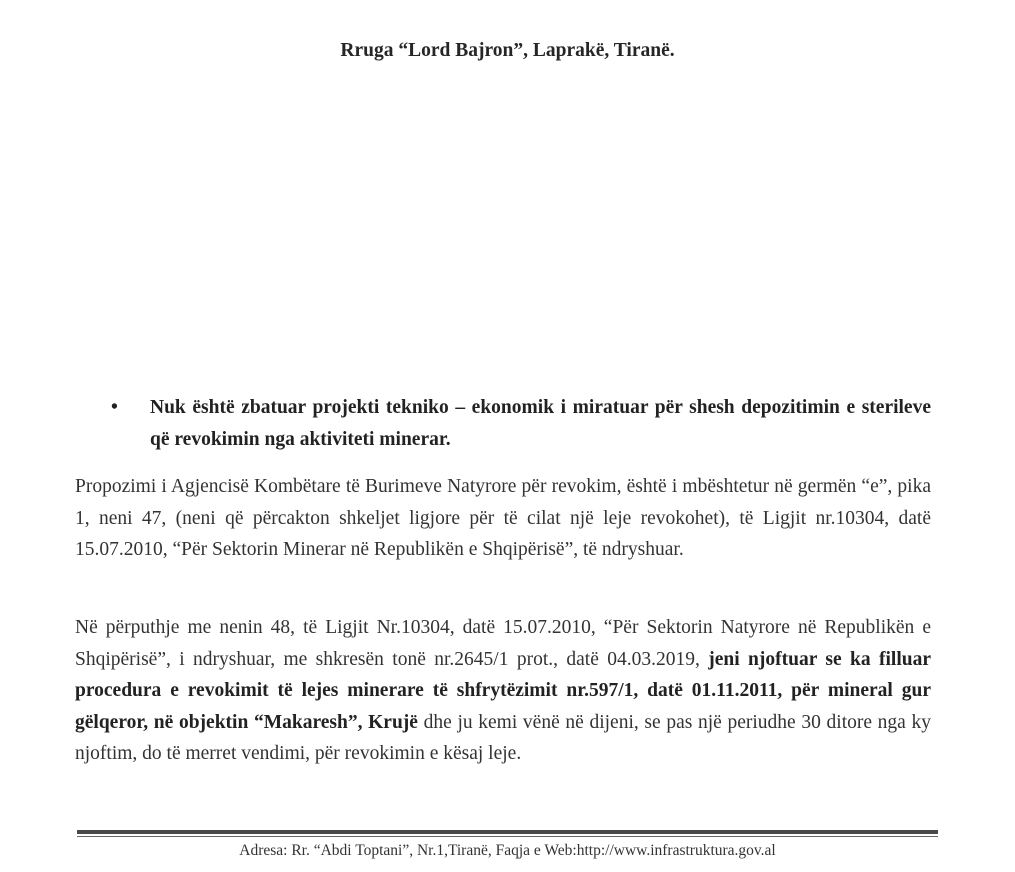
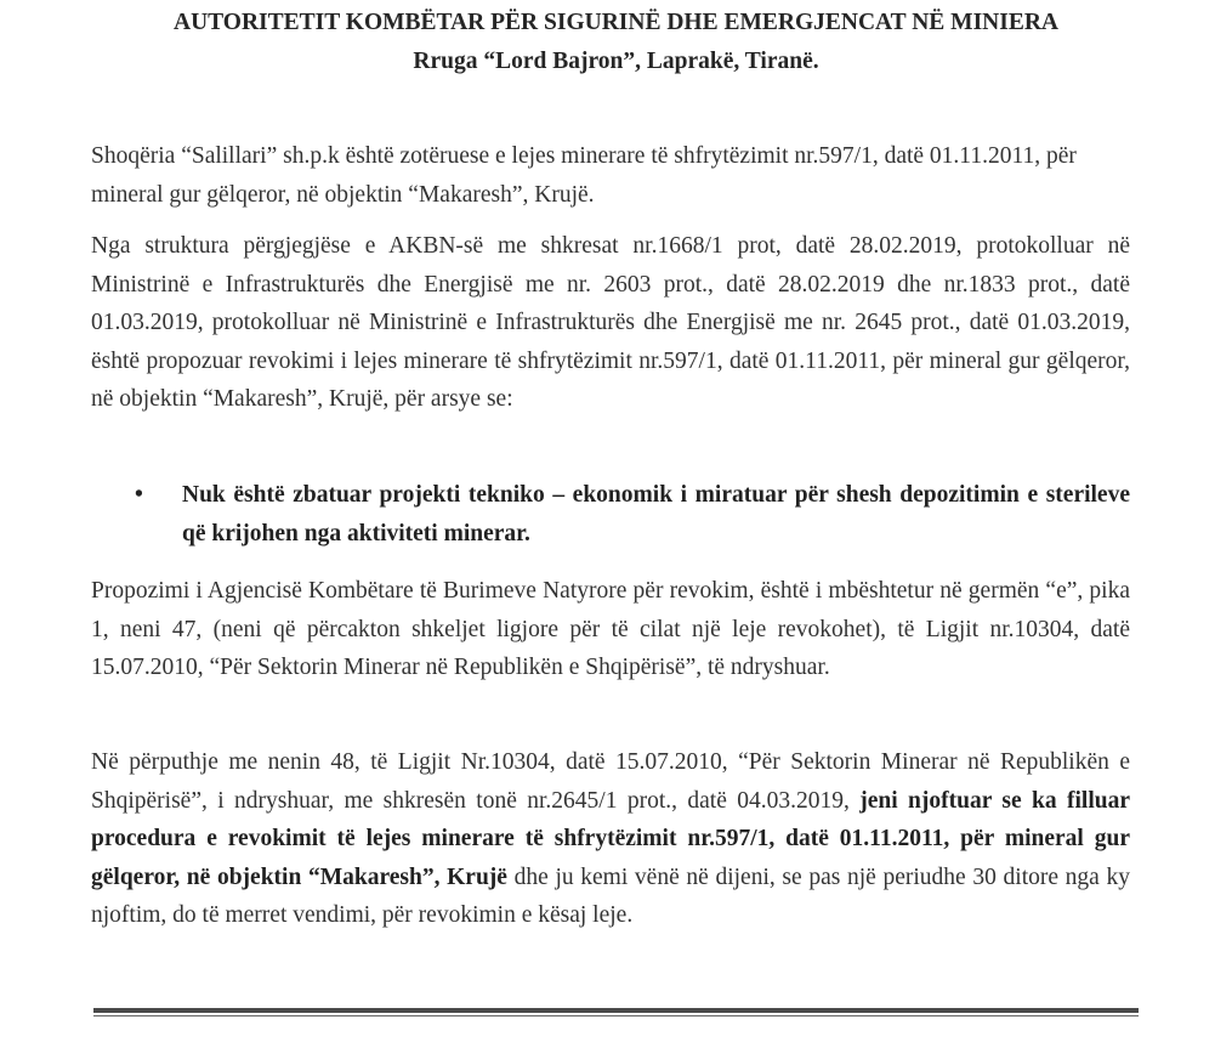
+ AUTORITETIT KOMBËTAR PËR SIGURINË DHE EMERGJENCAT NË MINIERA
  Rruga “Lord Bajron”, Laprakë, Tiranë.
+ Shoqëria “Salillari” sh.p.k është zotëruese e lejes minerare të shfrytëzimit nr.597/1, datë 01.11.2011, për mineral gur gëlqeror, në objektin “Makaresh”, Krujë.
+ Nga struktura përgjegjëse e AKBN-së me shkresat nr.1668/1 prot, datë 28.02.2019, protokolluar në Ministrinë e Infrastrukturës dhe Energjisë me nr. 2603 prot., datë 28.02.2019 dhe nr.1833 prot., datë 01.03.2019, protokolluar në Ministrinë e Infrastrukturës dhe Energjisë me nr. 2645 prot., datë 01.03.2019, është propozuar revokimi i lejes minerare të shfrytëzimit nr.597/1, datë 01.11.2011, për mineral gur gëlqeror, në objektin “Makaresh”, Krujë, për arsye se:
  •
- Nuk është zbatuar projekti tekniko – ekonomik i miratuar për shesh depozitimin e sterileve që revokimin nga aktiviteti minerar.
+ Nuk është zbatuar projekti tekniko – ekonomik i miratuar për shesh depozitimin e sterileve që krijohen nga aktiviteti minerar.
  Propozimi i Agjencisë Kombëtare të Burimeve Natyrore për revokim, është i mbështetur në germën “e”, pika 1, neni 47, (neni që përcakton shkeljet ligjore për të cilat një leje revokohet), të Ligjit nr.10304, datë 15.07.2010, “Për Sektorin Minerar në Republikën e Shqipërisë”, të ndryshuar.
- Në përputhje me nenin 48, të Ligjit Nr.10304, datë 15.07.2010, “Për Sektorin Natyrore në Republikën e Shqipërisë”, i ndryshuar, me shkresën tonë nr.2645/1 prot., datë 04.03.2019, jeni njoftuar se ka filluar procedura e revokimit të lejes minerare të shfrytëzimit nr.597/1, datë 01.11.2011, për mineral gur gëlqeror, në objektin “Makaresh”, Krujë dhe ju kemi vënë në dijeni, se pas një periudhe 30 ditore nga ky njoftim, do të merret vendimi, për revokimin e kësaj leje.
+ Në përputhje me nenin 48, të Ligjit Nr.10304, datë 15.07.2010, “Për Sektorin Minerar në Republikën e Shqipërisë”, i ndryshuar, me shkresën tonë nr.2645/1 prot., datë 04.03.2019, jeni njoftuar se ka filluar procedura e revokimit të lejes minerare të shfrytëzimit nr.597/1, datë 01.11.2011, për mineral gur gëlqeror, në objektin “Makaresh”, Krujë dhe ju kemi vënë në dijeni, se pas një periudhe 30 ditore nga ky njoftim, do të merret vendimi, për revokimin e kësaj leje.
- Adresa: Rr. “Abdi Toptani”, Nr.1,Tiranë, Faqja e Web:http://www.infrastruktura.gov.al
